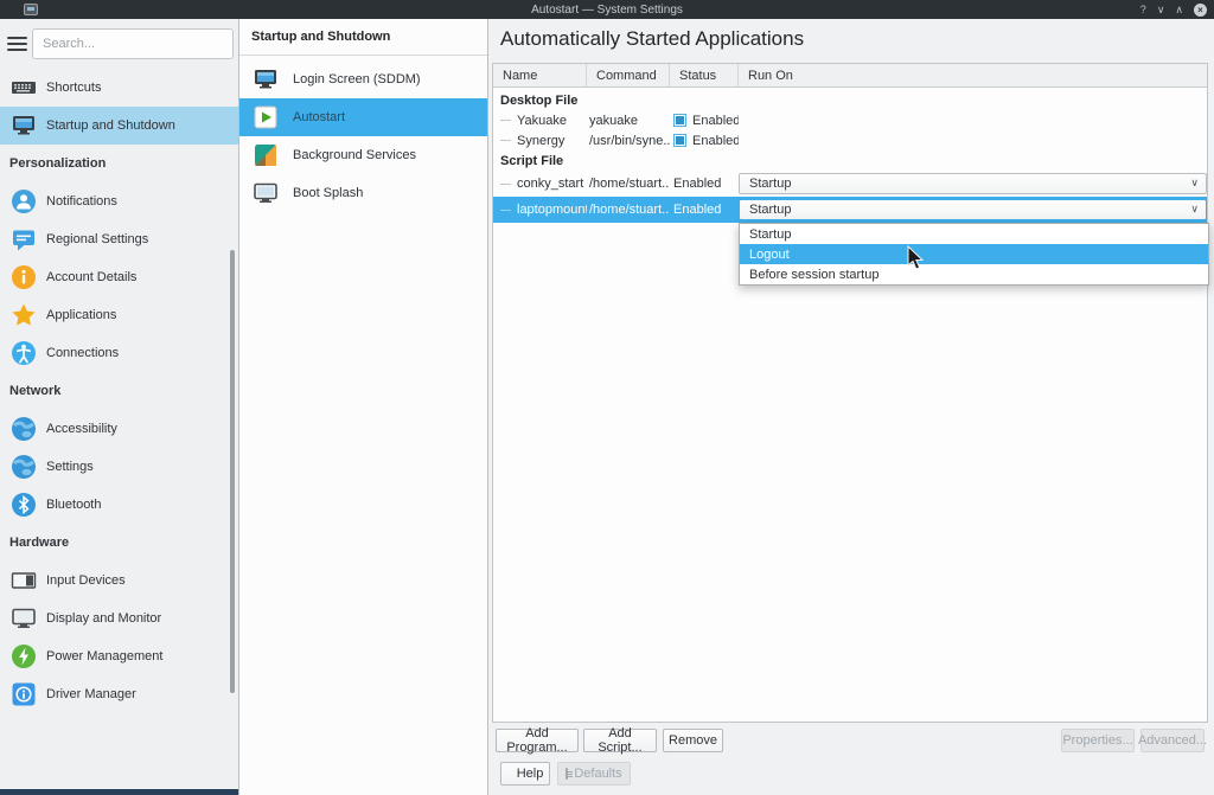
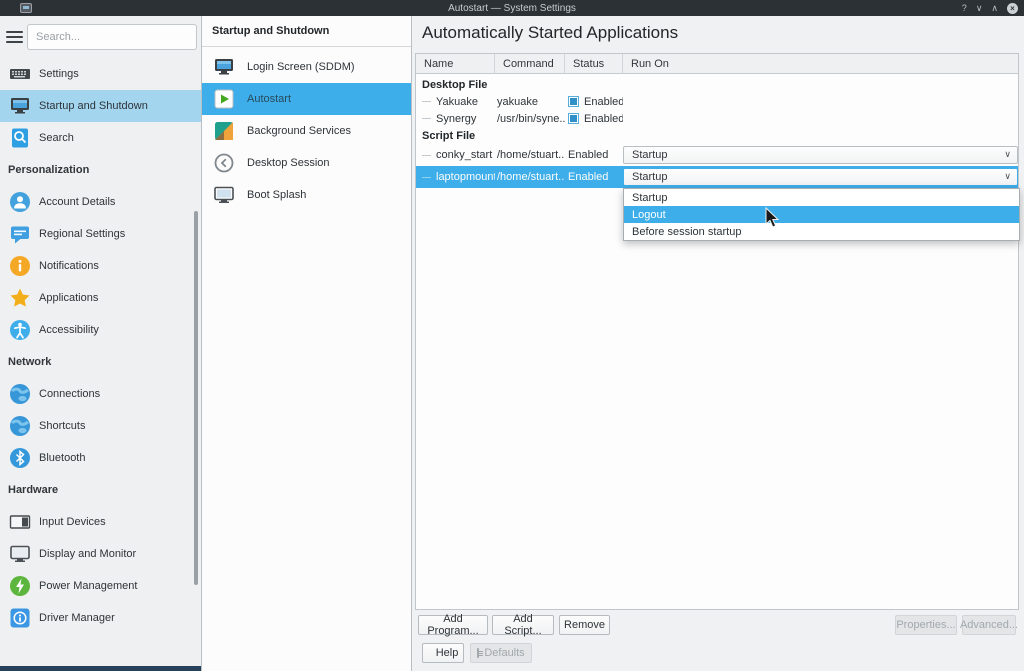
  Autostart — System Settings
  ?
  ∨
  ∧
  ×
  Search...
- Shortcuts
+ Settings
  Startup and Shutdown
+ Search
  Personalization
- Notifications
+ Account Details
  Regional Settings
- Account Details
+ Notifications
  Applications
- Connections
+ Accessibility
  Network
- Accessibility
+ Connections
- Settings
+ Shortcuts
  Bluetooth
  Hardware
  Input Devices
  Display and Monitor
  Power Management
  Driver Manager
  Startup and Shutdown
  Login Screen (SDDM)
  Autostart
  Background Services
+ Desktop Session
  Boot Splash
  Automatically Started Applications
  Name
  Command
  Status
  Run On
  Desktop File
  Yakuake
  yakuake
  Enabled
  Synergy
  /usr/bin/syne..
  Enabled
  Script File
  conky_start
  /home/stuart..
  Enabled
  Startup
  ∨
  laptopmoun
  /home/stuart..
  Enabled
  Startup
  ∨
  Startup
  Logout
  Before session startup
  Add Program...
  Add Script...
  Remove
  Properties...
  Advanced...
  Help
  Defaults
